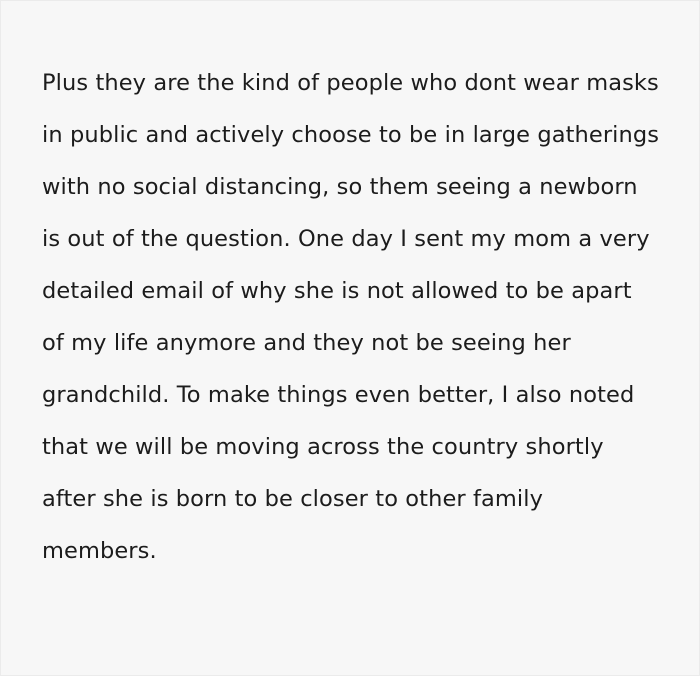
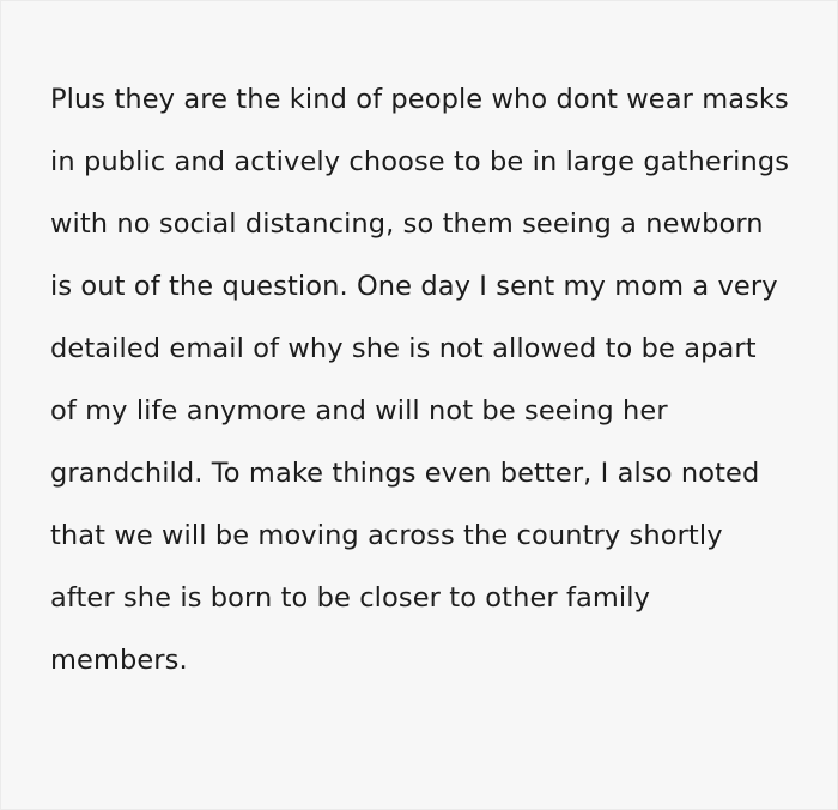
- Plus they are the kind of people who dont wear masks in public and actively choose to be in large gatherings with no social distancing, so them seeing a newborn is out of the question. One day I sent my mom a very detailed email of why she is not allowed to be apart of my life anymore and they not be seeing her grandchild. To make things even better, I also noted that we will be moving across the country shortly after she is born to be closer to other family members.
+ Plus they are the kind of people who dont wear masks in public and actively choose to be in large gatherings with no social distancing, so them seeing a newborn is out of the question. One day I sent my mom a very detailed email of why she is not allowed to be apart of my life anymore and will not be seeing her grandchild. To make things even better, I also noted that we will be moving across the country shortly after she is born to be closer to other family members.
